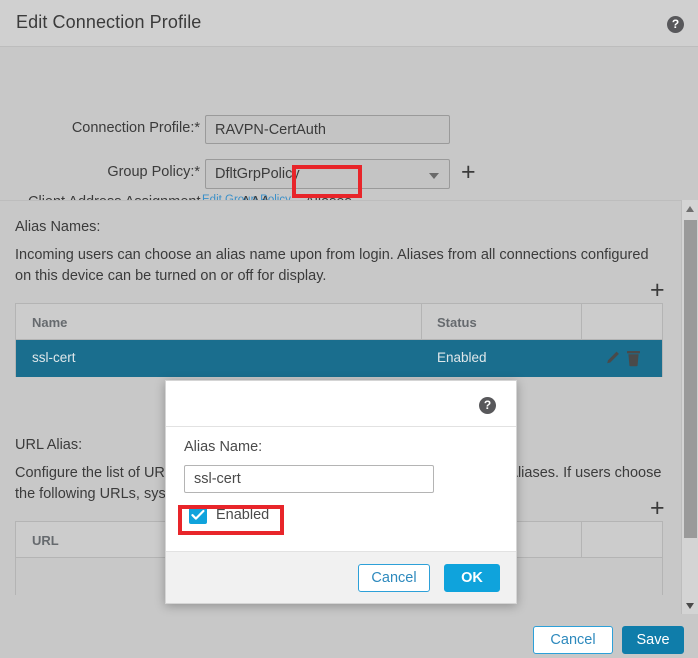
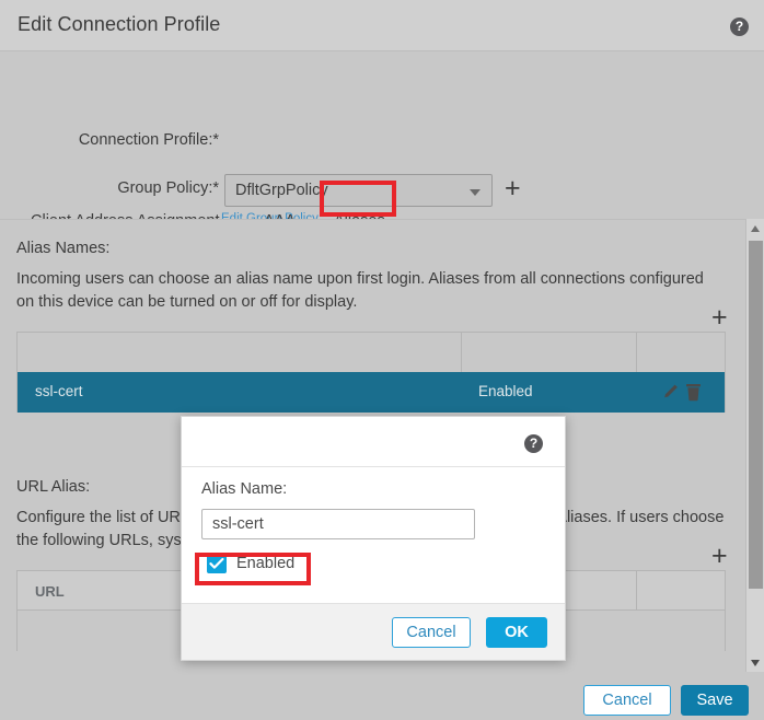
  Edit Connection Profile
  ?
  Connection Profile:*
- RAVPN-CertAuth
  Group Policy:*
  DfltGrpPolicy
  +
  Alias Names:
- Incoming users can choose an alias name upon from login. Aliases from all connections configured on this device can be turned on or off for display.
+ Incoming users can choose an alias name upon first login. Aliases from all connections configured on this device can be turned on or off for display.
  +
- Name
- Status
  ssl-cert
  Enabled
  URL Alias:
  +
  URL
  Cancel
  Save
  ?
  Alias Name:
  ssl-cert
  Enabled
  Cancel
  OK
